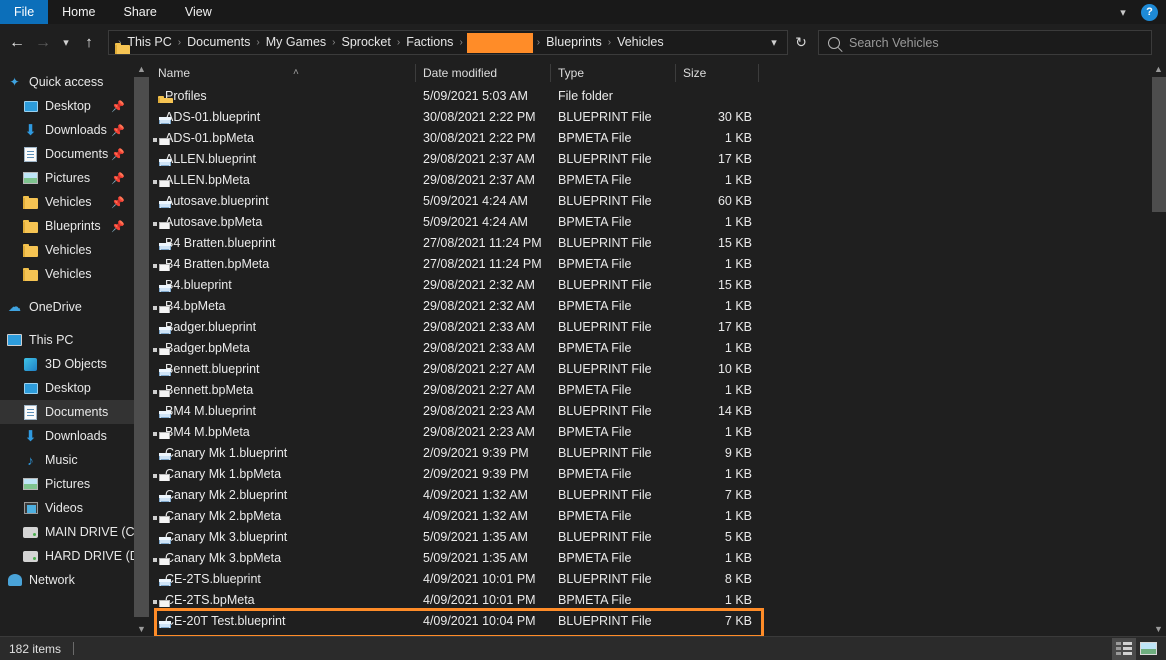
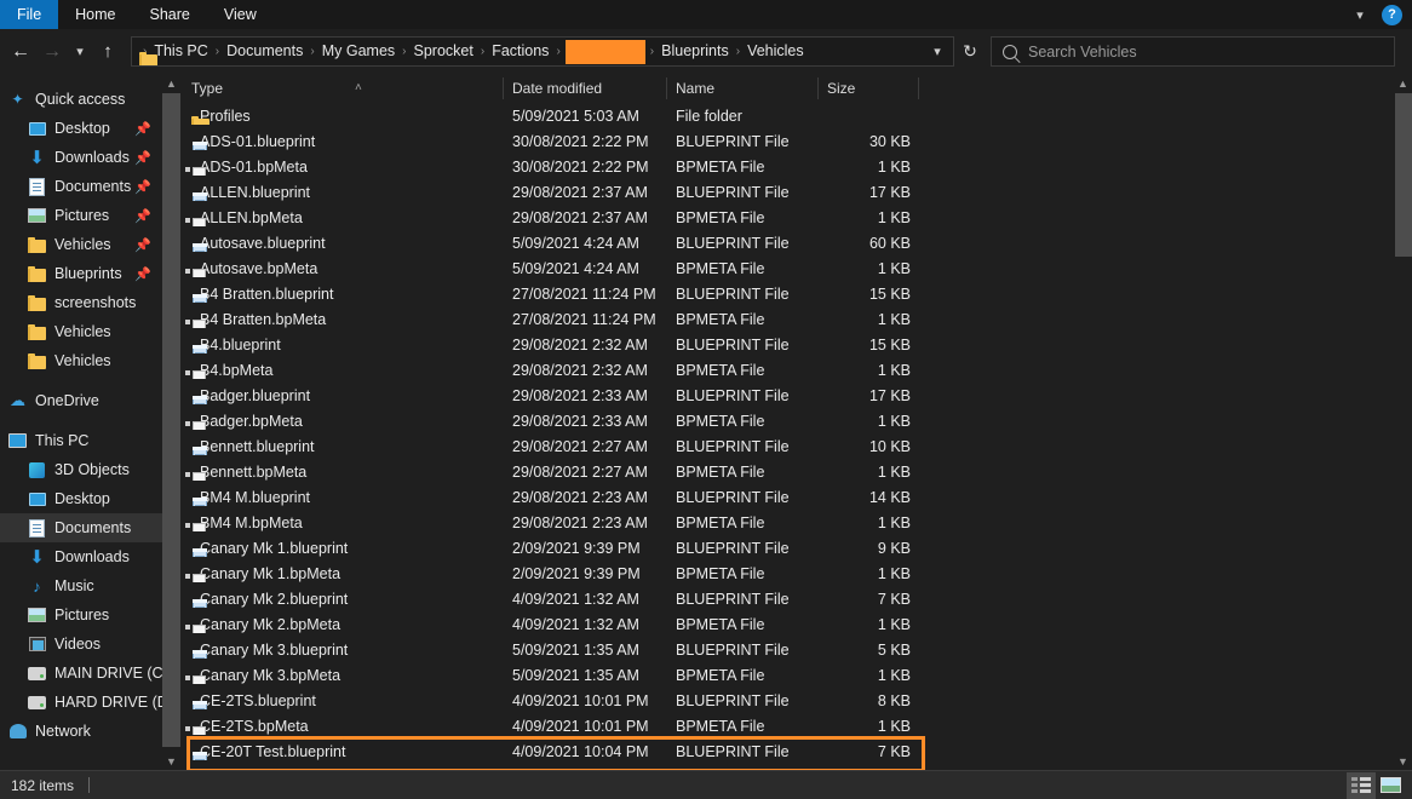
  File
  Home
  Share
  View
  ▾
  ?
  ←
  →
  ▾
  ↑
  This PC
  ›
  Documents
  ›
  My Games
  ›
  Sprocket
  ›
  Factions
  ›
  ›
  Blueprints
  ›
  Vehicles
  ▾
  ↻
  Search Vehicles
  ✦
  Quick access
  Desktop
  📌
  ⬇
  Downloads
  📌
  Documents
  📌
  Pictures
  📌
  Vehicles
  📌
  Blueprints
  📌
+ screenshots
  Vehicles
  Vehicles
  ☁
  OneDrive
  This PC
  3D Objects
  Desktop
  Documents
  ⬇
  Downloads
  ♪
  Music
  Pictures
  Videos
  MAIN DRIVE (C
  HARD DRIVE (
  Network
  ▲
  ▼
- Name
+ Type
  ˄
  Date modified
- Type
+ Name
  Size
  Profiles
  5/09/2021 5:03 AM
  File folder
  DS-01.blueprint
  30/08/2021 2:22 PM
  BLUEPRINT File
  30 KB
  DS-01.bpMeta
  30/08/2021 2:22 PM
  BPMETA File
  1 KB
  LLEN.blueprint
  29/08/2021 2:37 AM
  BLUEPRINT File
  17 KB
  LLEN.bpMeta
  29/08/2021 2:37 AM
  BPMETA File
  1 KB
  utosave.blueprint
  5/09/2021 4:24 AM
  BLUEPRINT File
  60 KB
  utosave.bpMeta
  5/09/2021 4:24 AM
  BPMETA File
  1 KB
  4 Bratten.blueprint
  27/08/2021 11:24 PM
  BLUEPRINT File
  15 KB
  4 Bratten.bpMeta
  27/08/2021 11:24 PM
  BPMETA File
  1 KB
  4.blueprint
  29/08/2021 2:32 AM
  BLUEPRINT File
  15 KB
  4.bpMeta
  29/08/2021 2:32 AM
  BPMETA File
  1 KB
  adger.blueprint
  29/08/2021 2:33 AM
  BLUEPRINT File
  17 KB
  adger.bpMeta
  29/08/2021 2:33 AM
  BPMETA File
  1 KB
  ennett.blueprint
  29/08/2021 2:27 AM
  BLUEPRINT File
  10 KB
  ennett.bpMeta
  29/08/2021 2:27 AM
  BPMETA File
  1 KB
  M4 M.blueprint
  29/08/2021 2:23 AM
  BLUEPRINT File
  14 KB
  M4 M.bpMeta
  29/08/2021 2:23 AM
  BPMETA File
  1 KB
  anary Mk 1.blueprint
  2/09/2021 9:39 PM
  BLUEPRINT File
  9 KB
  anary Mk 1.bpMeta
  2/09/2021 9:39 PM
  BPMETA File
  1 KB
  anary Mk 2.blueprint
  4/09/2021 1:32 AM
  BLUEPRINT File
  7 KB
  anary Mk 2.bpMeta
  4/09/2021 1:32 AM
  BPMETA File
  1 KB
  anary Mk 3.blueprint
  5/09/2021 1:35 AM
  BLUEPRINT File
  5 KB
  anary Mk 3.bpMeta
  5/09/2021 1:35 AM
  BPMETA File
  1 KB
  E-2TS.blueprint
  4/09/2021 10:01 PM
  BLUEPRINT File
  8 KB
  E-2TS.bpMeta
  4/09/2021 10:01 PM
  BPMETA File
  1 KB
  E-20T Test.blueprint
  4/09/2021 10:04 PM
  BLUEPRINT File
  7 KB
  ▲
  ▼
  182 items
